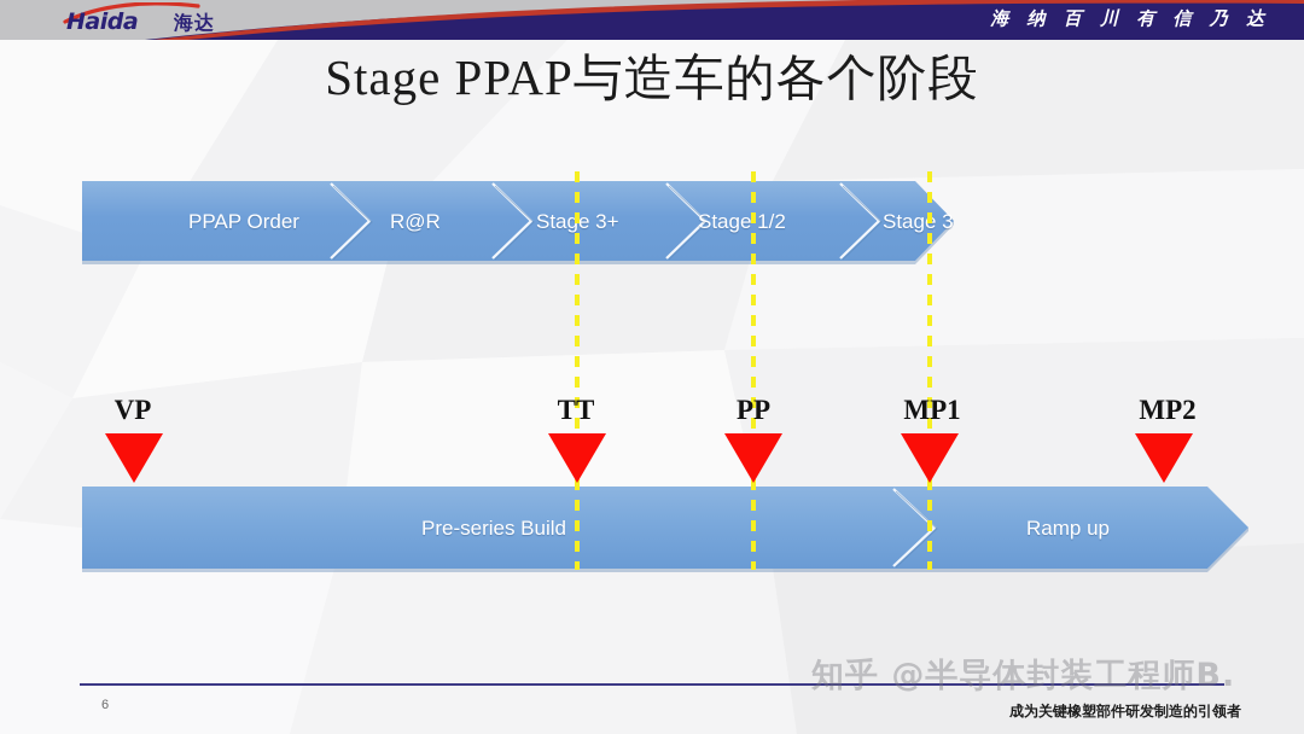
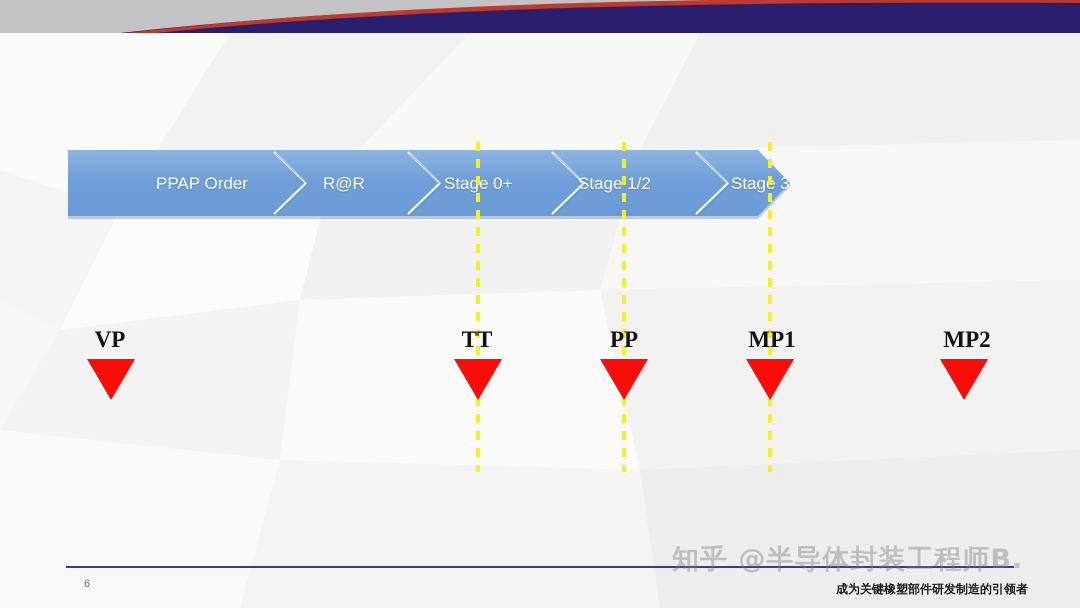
- Haida
- 海达
- 海 纳 百 川 有 信 乃 达
- Stage PPAP与造车的各个阶段
  PPAP Order
  R@R
- Stage 3+
+ Stage 0+
  Stage 1/2
  Stag 3
- Pre-series Build
- Ramp up
  VP
  TT
  PP
  MP1
  MP2
  6
  成为关键橡塑部件研发制造的引领者
  知乎 @半导体封装工程师B.
